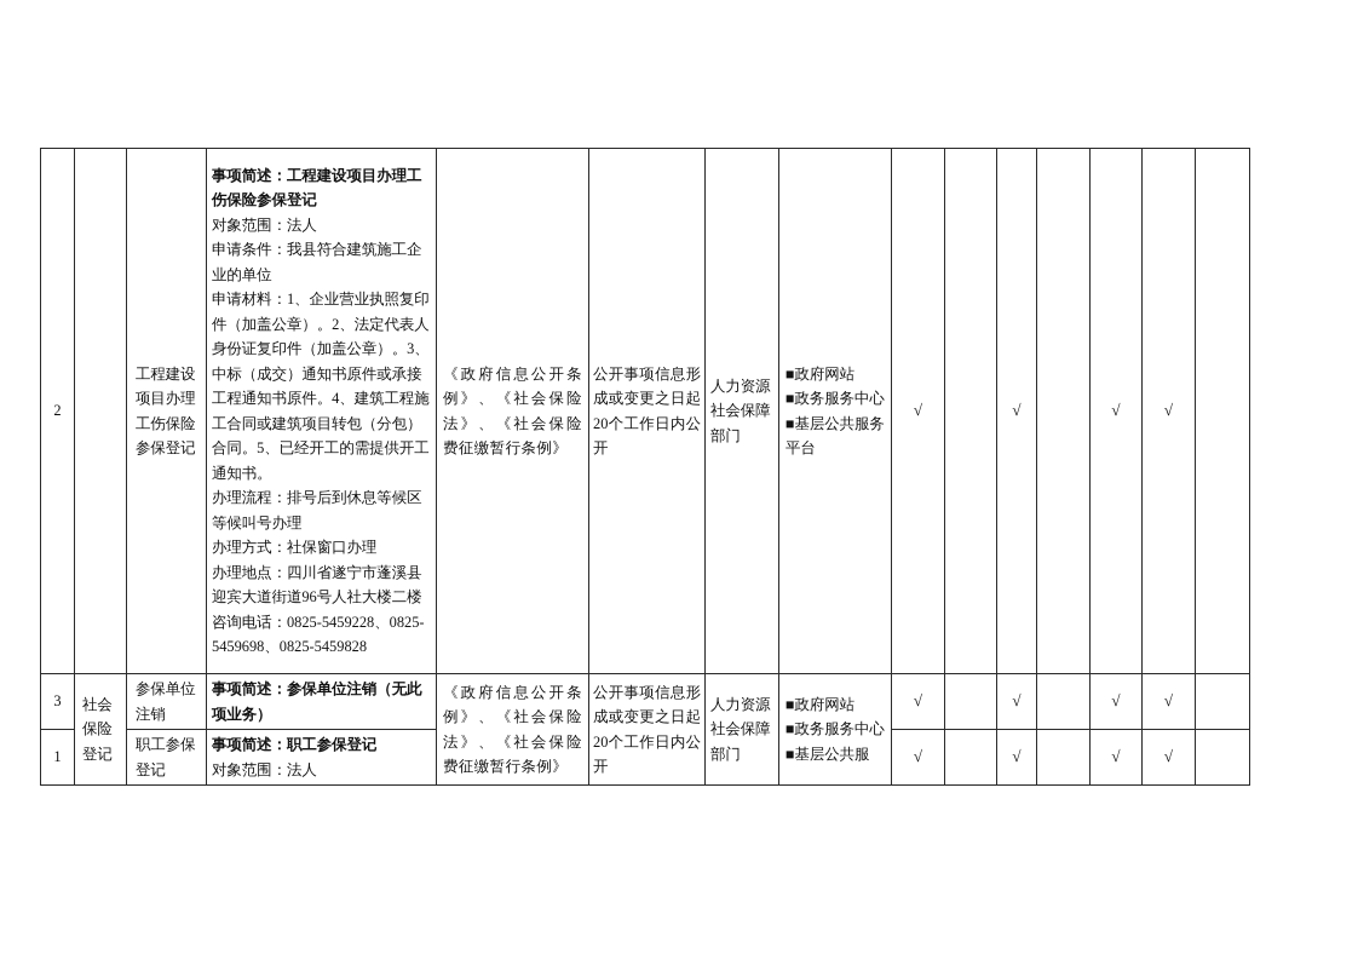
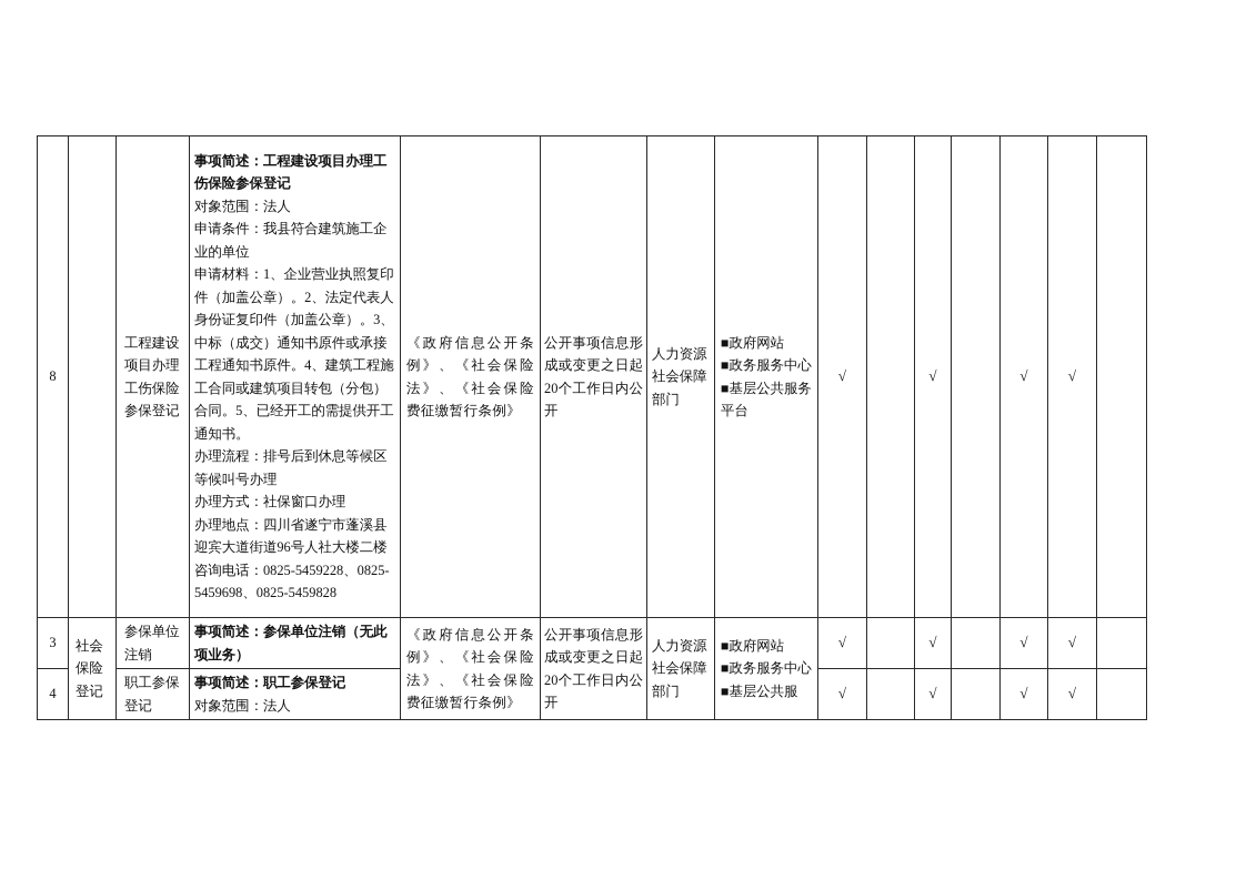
- 2		工程建设项目办理工伤保险参保登记	事项简述：工程建设项目办理工伤保险参保登记 对象范围：法人 申请条件：我县符合建筑施工企业的单位 申请材料：1、企业营业执照复印件（加盖公章）。2、法定代表人身份证复印件（加盖公章）。3、中标（成交）通知书原件或承接工程通知书原件。4、建筑工程施工合同或建筑项目转包（分包）合同。5、已经开工的需提供开工通知书。 办理流程：排号后到休息等候区等候叫号办理 办理方式：社保窗口办理 办理地点：四川省遂宁市蓬溪县迎宾大道街道96号人社大楼二楼 咨询电话：0825-5459228、0825-5459698、0825-5459828	《政府信息公开条例》、《社会保险法》、《社会保险费征缴暂行条例》	公开事项信息形成或变更之日起20个工作日内公开	人力资源社会保障部门	■政府网站 ■政务服务中心 ■基层公共服务平台	√		√		√	√
+ 8		工程建设项目办理工伤保险参保登记	事项简述：工程建设项目办理工伤保险参保登记 对象范围：法人 申请条件：我县符合建筑施工企业的单位 申请材料：1、企业营业执照复印件（加盖公章）。2、法定代表人身份证复印件（加盖公章）。3、中标（成交）通知书原件或承接工程通知书原件。4、建筑工程施工合同或建筑项目转包（分包）合同。5、已经开工的需提供开工通知书。 办理流程：排号后到休息等候区等候叫号办理 办理方式：社保窗口办理 办理地点：四川省遂宁市蓬溪县迎宾大道街道96号人社大楼二楼 咨询电话：0825-5459228、0825-5459698、0825-5459828	《政府信息公开条例》、《社会保险法》、《社会保险费征缴暂行条例》	公开事项信息形成或变更之日起20个工作日内公开	人力资源社会保障部门	■政府网站 ■政务服务中心 ■基层公共服务平台	√		√		√	√
  3	社会保险登记	参保单位注销	事项简述：参保单位注销（无此项业务）	《政府信息公开条例》、《社会保险法》、《社会保险费征缴暂行条例》	公开事项信息形成或变更之日起20个工作日内公开	人力资源社会保障部门	■政府网站 ■政务服务中心 ■基层公共服	√		√		√	√
- 1	职工参保登记	事项简述：职工参保登记 对象范围：法人	√		√		√	√
+ 4	职工参保登记	事项简述：职工参保登记 对象范围：法人	√		√		√	√
